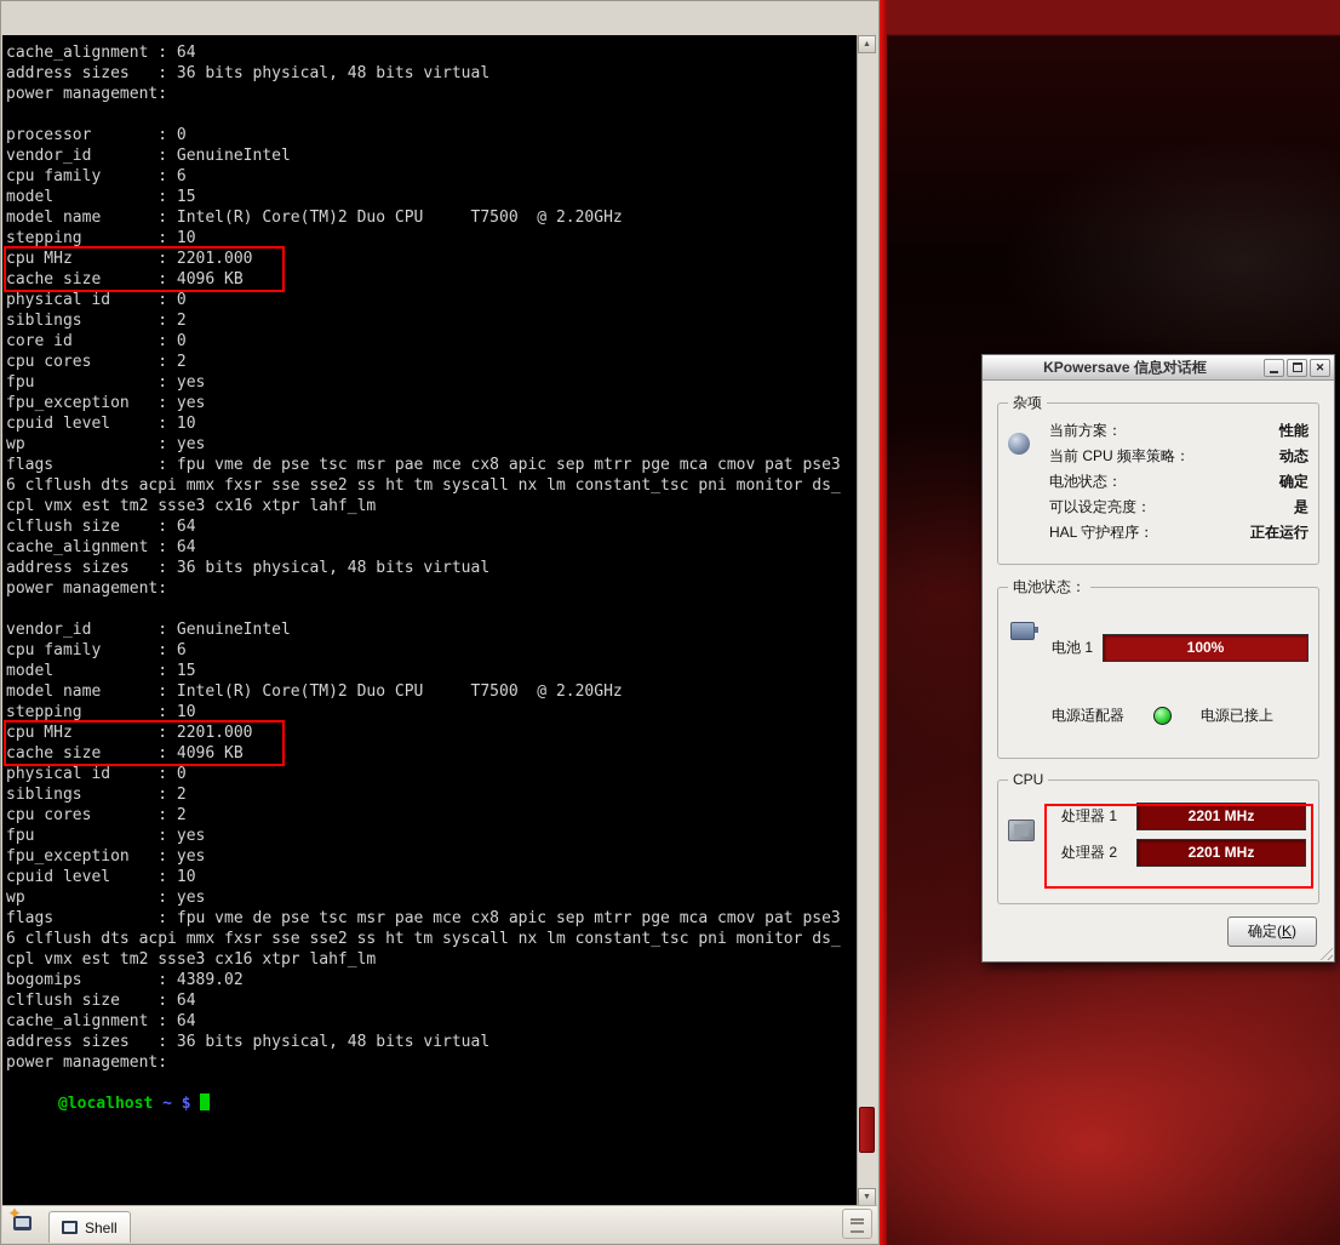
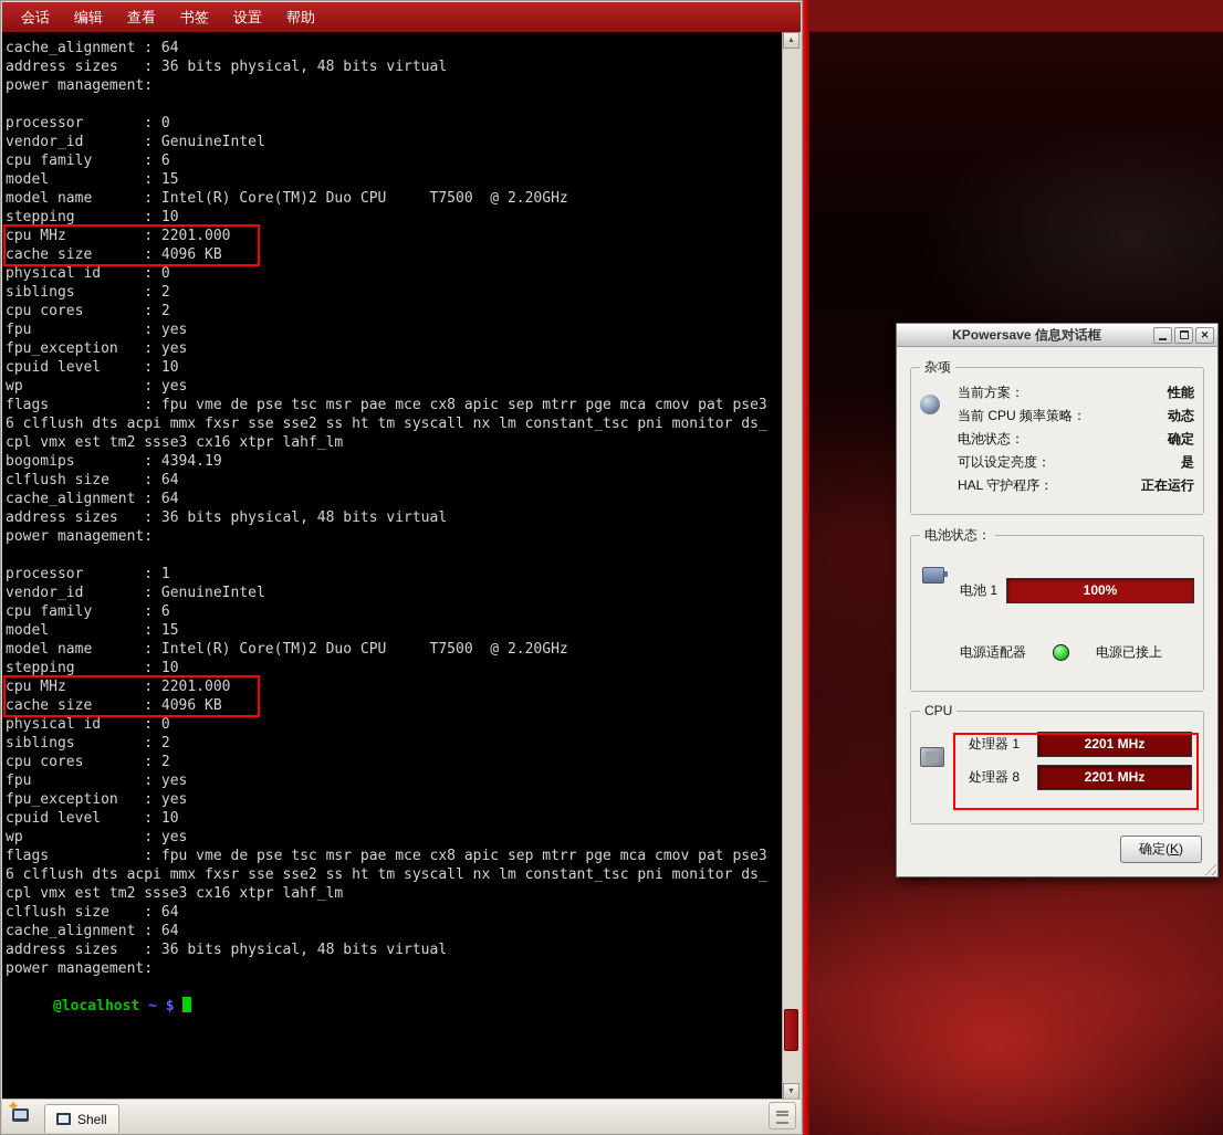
+ 会话
+ 编辑
+ 查看
+ 书签
+ 设置
+ 帮助
  cache_alignment : 64
  address sizes : 36 bits physical, 48 bits virtual
  power management:
  processor : 0
  vendor_id : GenuineIntel
  cpu family : 6
  model : 15
  model name : Intel(R) Core(TM)2 Duo CPU T7500 @ 2.20GHz
  stepping : 10
  cpu MHz : 2201.000
  cache size : 4096 KB
  physical id : 0
  siblings : 2
- core id : 0
  cpu cores : 2
  fpu : yes
  fpu_exception : yes
  cpuid level : 10
  wp : yes
  flags : fpu vme de pse tsc msr pae mce cx8 apic sep mtrr pge mca cmov pat pse3
  6 clflush dts acpi mmx fxsr sse sse2 ss ht tm syscall nx lm constant_tsc pni monitor ds_
  cpl vmx est tm2 ssse3 cx16 xtpr lahf_lm
+ bogomips : 4394.19
  clflush size : 64
  cache_alignment : 64
  address sizes : 36 bits physical, 48 bits virtual
  power management:
+ processor : 1
  vendor_id : GenuineIntel
  cpu family : 6
  model : 15
  model name : Intel(R) Core(TM)2 Duo CPU T7500 @ 2.20GHz
  stepping : 10
  cpu MHz : 2201.000
  cache size : 4096 KB
  physical id : 0
  siblings : 2
  cpu cores : 2
  fpu : yes
  fpu_exception : yes
  cpuid level : 10
  wp : yes
  flags : fpu vme de pse tsc msr pae mce cx8 apic sep mtrr pge mca cmov pat pse3
  6 clflush dts acpi mmx fxsr sse sse2 ss ht tm syscall nx lm constant_tsc pni monitor ds_
  cpl vmx est tm2 ssse3 cx16 xtpr lahf_lm
- bogomips : 4389.02
  clflush size : 64
  cache_alignment : 64
  address sizes : 36 bits physical, 48 bits virtual
  power management:
  @localhost ~ $
  ✦
  Shell
  KPowersave 信息对话框
  ✕
  杂项
  当前方案：
  性能
  当前 CPU 频率策略：
  动态
  电池状态：
  确定
  可以设定亮度：
  是
  HAL 守护程序：
  正在运行
  电池状态：
  电池 1
  100%
  电源适配器
  电源已接上
  CPU
  处理器 1
  2201 MHz
- 处理器 2
+ 处理器 8
  2201 MHz
  确定(K)
